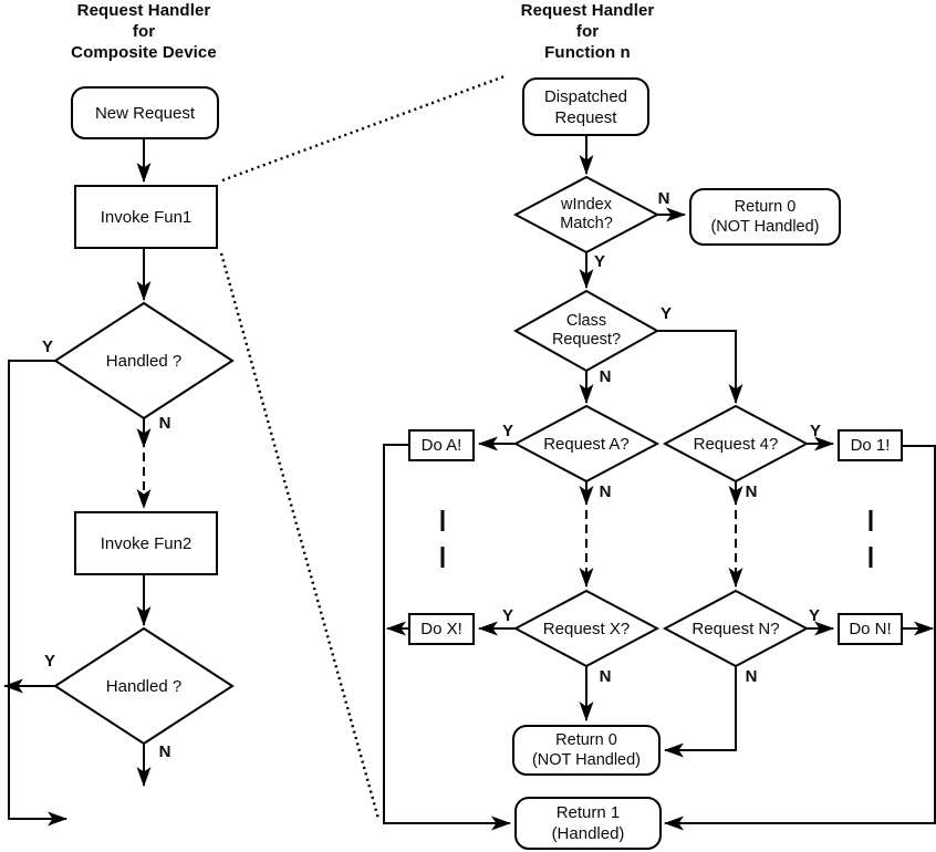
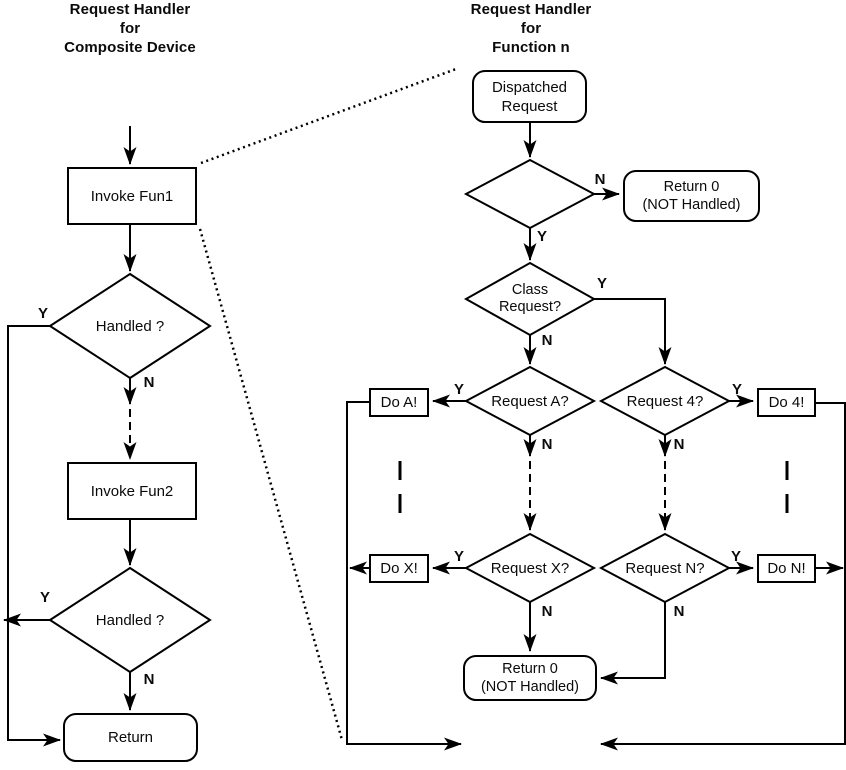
  Request Handler
  for
  Composite Device
  Request Handler
  for
  Function n
- New Request
  Invoke Fun1
  Handled ?
  Invoke Fun2
  Handled ?
+ Return
  Dispatched
  Request
- wIndex
- Match?
  Return 0
  (NOT Handled)
  Class
  Request?
  Request A?
  Request 4?
  Do A!
- Do 1!
+ Do 4!
  Request X?
  Request N?
  Do X!
  Do N!
  Return 0
  (NOT Handled)
- Return 1
- (Handled)
  Y
  N
  Y
  N
  N
  Y
  Y
  N
  Y
  N
  Y
  N
  Y
  N
  Y
  N
